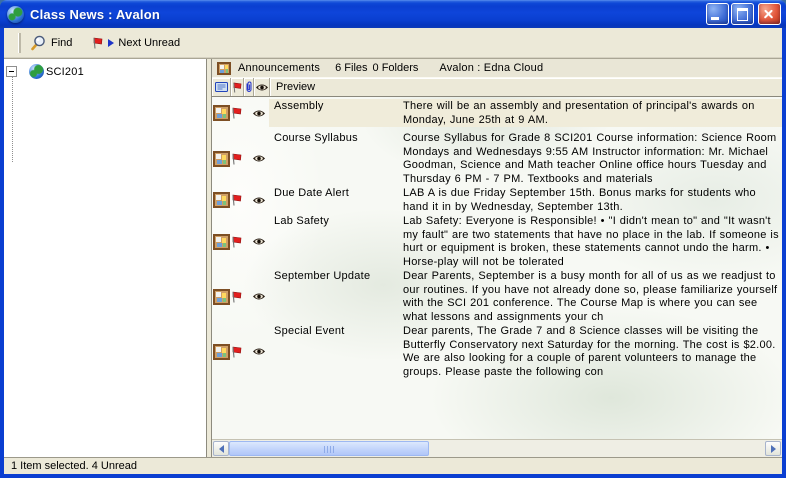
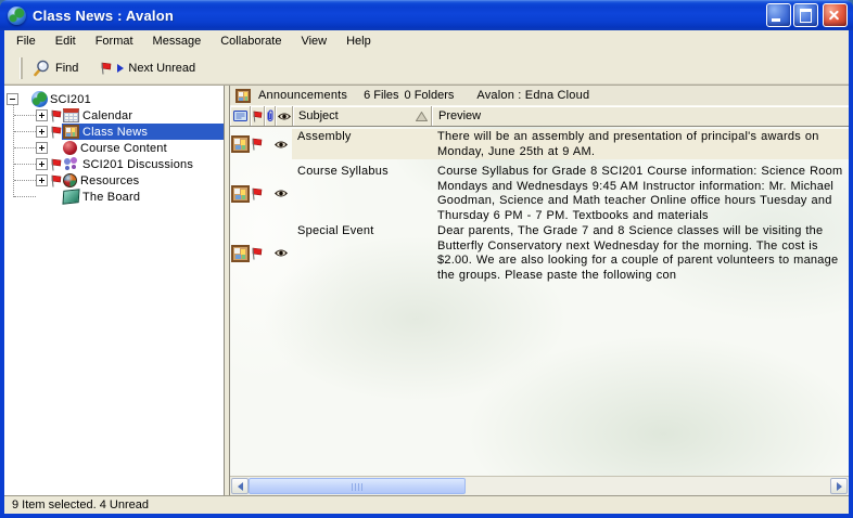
  Class News : Avalon
+ File
+ Edit
+ Format
+ Message
+ Collaborate
+ View
+ Help
  Find
  Next Unread
  SCI201
+ Calendar
+ Class News
+ Course Content
+ SCI201 Discussions
+ Resources
+ The Board
  Announcements
  6 Files
  0 Folders
  Avalon : Edna Cloud
+ Subject
  Preview
  Assembly
  There will be an assembly and presentation of principal's awards on Monday, June 25th at 9 AM.
  Course Syllabus
- Course Syllabus for Grade 8 SCI201 Course information: Science Room Mondays and Wednesdays 9:55 AM Instructor information: Mr. Michael Goodman, Science and Math teacher Online office hours Tuesday and Thursday 6 PM - 7 PM. Textbooks and materials
+ Course Syllabus for Grade 8 SCI201 Course information: Science Room Mondays and Wednesdays 9:45 AM Instructor information: Mr. Michael Goodman, Science and Math teacher Online office hours Tuesday and Thursday 6 PM - 7 PM. Textbooks and materials
- Due Date Alert
- LAB A is due Friday September 15th. Bonus marks for students who hand it in by Wednesday, September 13th.
- Lab Safety
- Lab Safety: Everyone is Responsible! • "I didn't mean to" and "It wasn't my fault" are two statements that have no place in the lab. If someone is hurt or equipment is broken, these statements cannot undo the harm. • Horse-play will not be tolerated
- September Update
- Dear Parents, September is a busy month for all of us as we readjust to our routines. If you have not already done so, please familiarize yourself with the SCI 201 conference. The Course Map is where you can see what lessons and assignments your ch
  Special Event
- Dear parents, The Grade 7 and 8 Science classes will be visiting the Butterfly Conservatory next Saturday for the morning. The cost is $2.00. We are also looking for a couple of parent volunteers to manage the groups. Please paste the following con
+ Dear parents, The Grade 7 and 8 Science classes will be visiting the Butterfly Conservatory next Wednesday for the morning. The cost is $2.00. We are also looking for a couple of parent volunteers to manage the groups. Please paste the following con
- 1 Item selected. 4 Unread
+ 9 Item selected. 4 Unread
